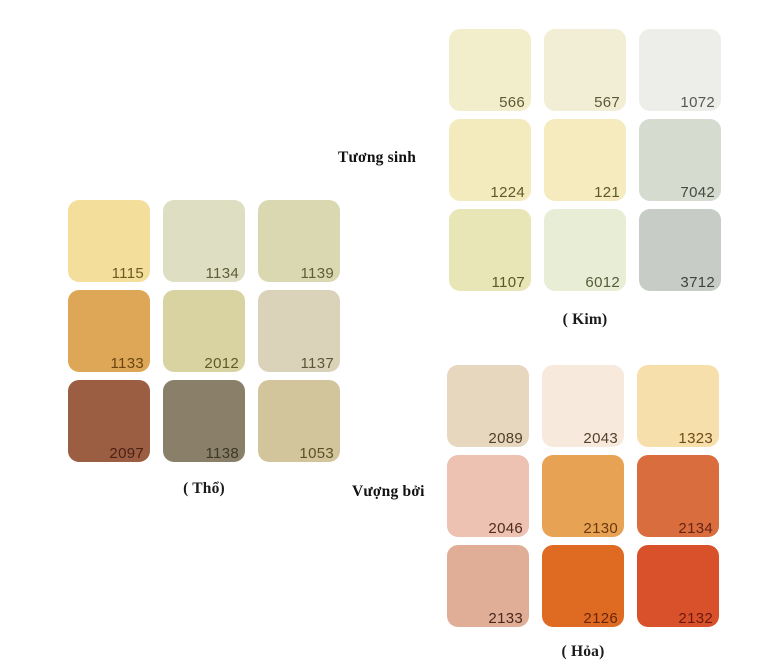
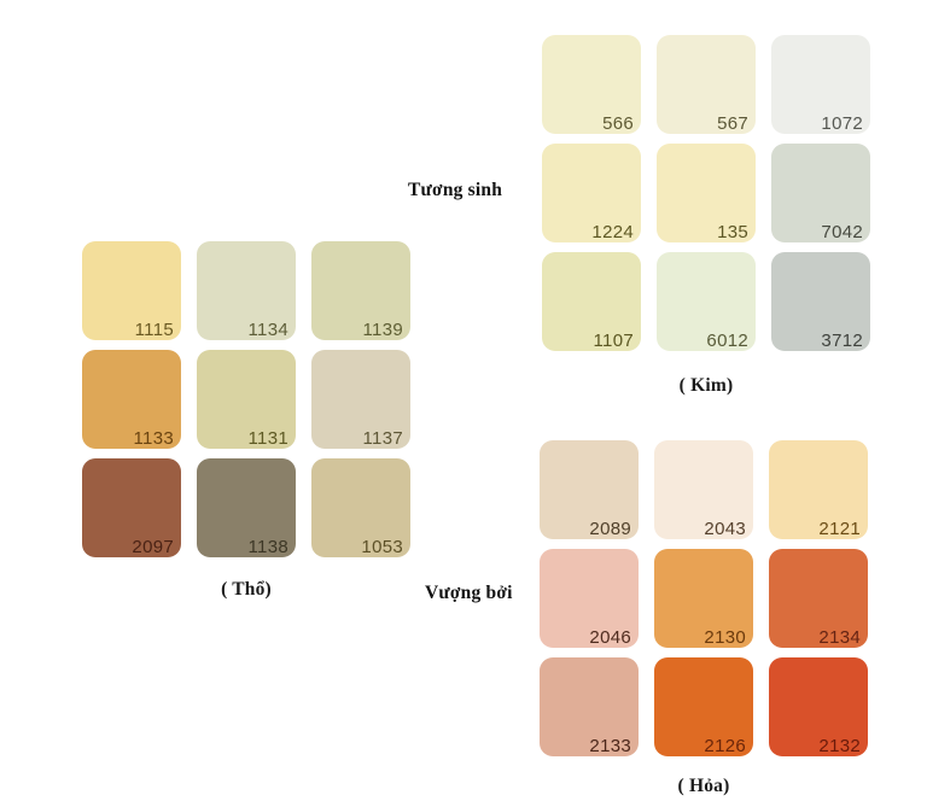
  1115
  1134
  1139
  1133
- 2012
+ 1131
  1137
  2097
  1138
  1053
  ( Thổ)
  566
  567
  1072
  1224
- 121
+ 135
  7042
  1107
  6012
  3712
  ( Kim)
  2089
  2043
- 1323
+ 2121
  2046
  2130
  2134
  2133
  2126
  2132
  ( Hỏa)
  Tương sinh
  Vượng bởi
